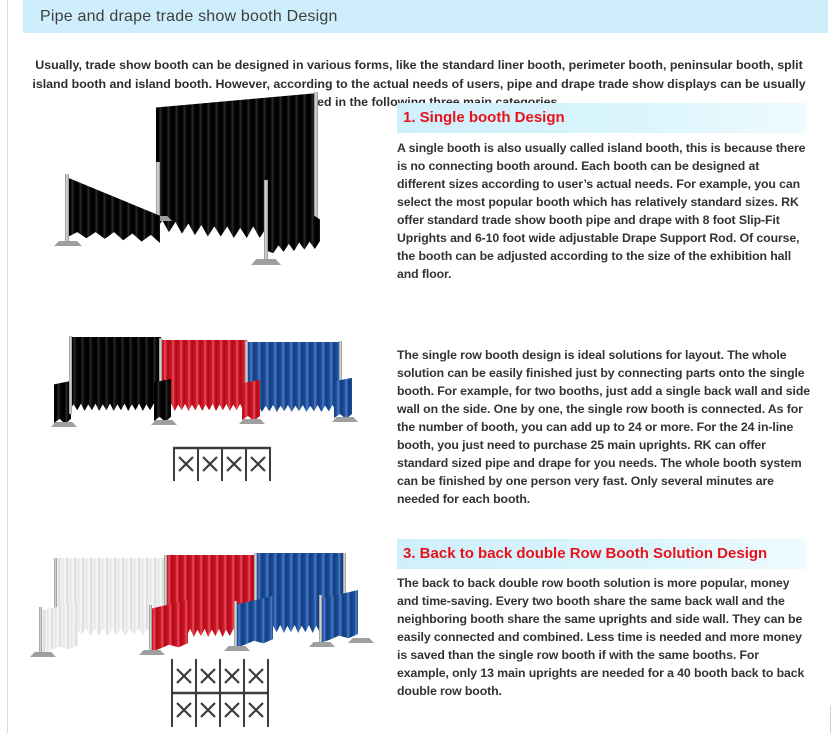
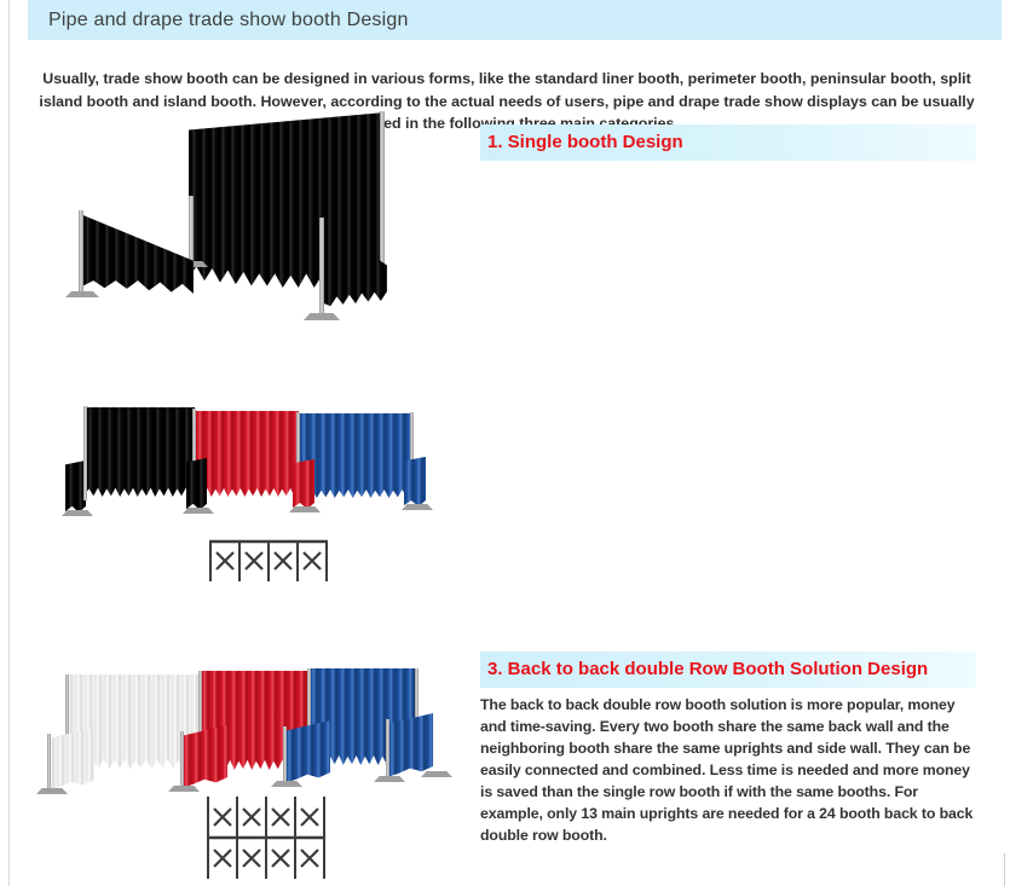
  Pipe and drape trade show booth Design
  Usually, trade show booth can be designed in various forms, like the standard liner booth, perimeter booth, peninsular booth, split island booth and island booth. However, according to the actual needs of users, pipe and drape trade show displays can be usually ed in the follo
  1. Single booth Design
- A single booth is also usually called island booth, this is because there is no connecting booth around. Each booth can be designed at different sizes according to user’s actual needs. For example, you can select the most popular booth which has relatively standard sizes. RK offer standard trade show booth pipe and drape with 8 foot Slip-Fit Uprights and 6-10 foot wide adjustable Drape Support Rod. Of course, the booth can be adjusted according to the size of the exhibition hall and floor.
- The single row booth design is ideal solutions for layout. The whole solution can be easily finished just by connecting parts onto the single booth. For example, for two booths, just add a single back wall and side wall on the side. One by one, the single row booth is connected. As for the number of booth, you can add up to 24 or more. For the 24 in-line booth, you just need to purchase 25 main uprights. RK can offer standard sized pipe and drape for you needs. The whole booth system can be finished by one person very fast. Only several minutes are needed for each booth.
  3. Back to back double Row Booth Solution Design
- The back to back double row booth solution is more popular, money and time-saving. Every two booth share the same back wall and the neighboring booth share the same uprights and side wall. They can be easily connected and combined. Less time is needed and more money is saved than the single row booth if with the same booths. For example, only 13 main uprights are needed for a 40 booth back to back double row booth.
+ The back to back double row booth solution is more popular, money and time-saving. Every two booth share the same back wall and the neighboring booth share the same uprights and side wall. They can be easily connected and combined. Less time is needed and more money is saved than the single row booth if with the same booths. For example, only 13 main uprights are needed for a 24 booth back to back double row booth.
